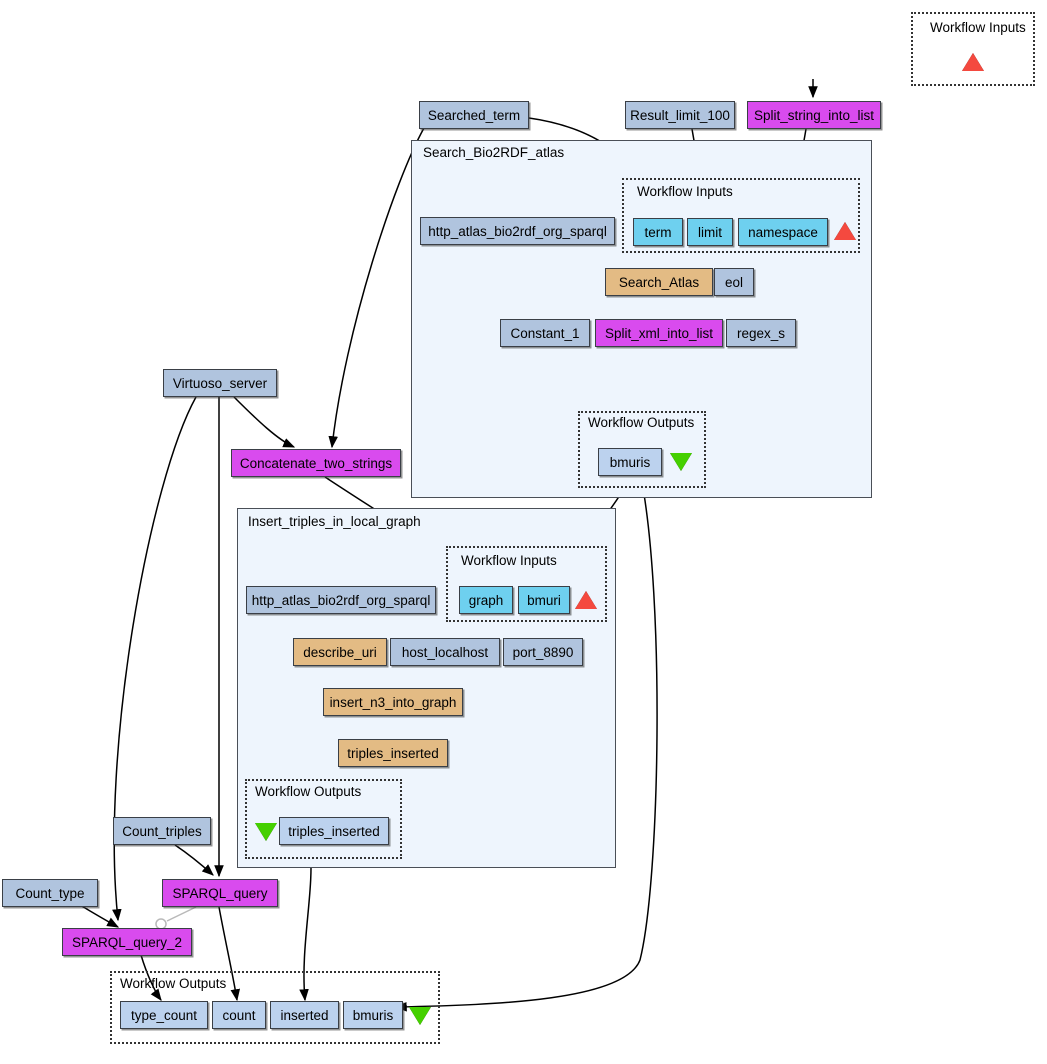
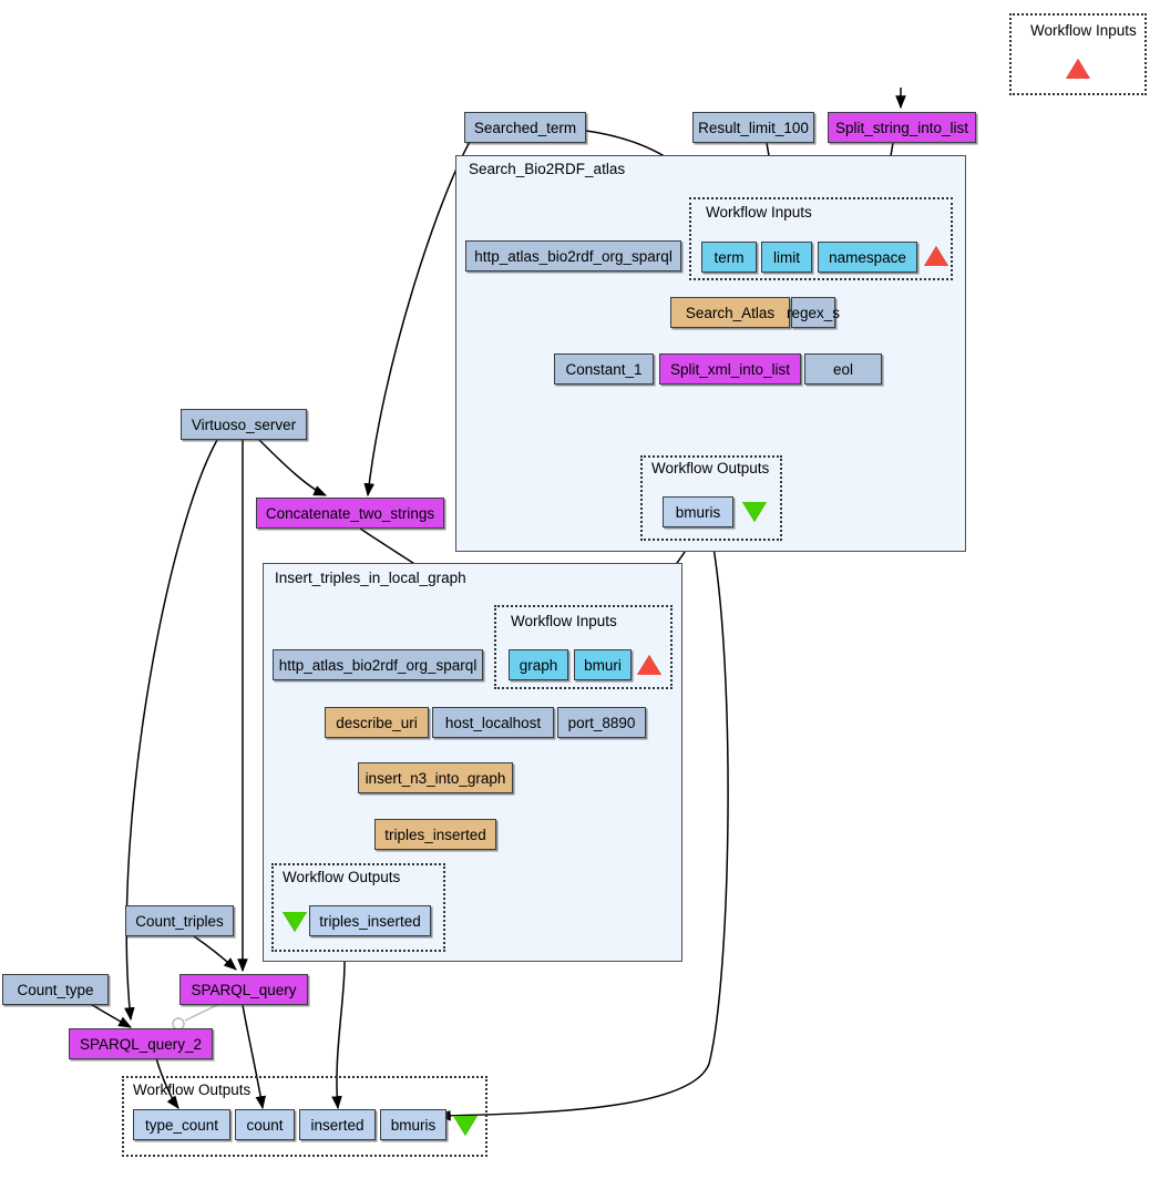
  Workflow Inputs
  Search_Bio2RDF_atlas
  Workflow Inputs
  Workflow Outputs
  Insert_triples_in_local_graph
  Workflow Inputs
  Workflow Outputs
  Workflow Outputs
  Split_string_into_list
  Result_limit_100
  Searched_term
  Virtuoso_server
  Concatenate_two_strings
  http_atlas_bio2rdf_org_sparql
  term
  limit
  namespace
  Search_Atlas
- eol
+ regex_s
  Constant_1
  Split_xml_into_list
- regex_s
+ eol
  bmuris
  http_atlas_bio2rdf_org_sparql
  graph
  bmuri
  describe_uri
  host_localhost
  port_8890
  insert_n3_into_graph
  triples_inserted
  triples_inserted
  Count_triples
  Count_type
  SPARQL_query
  SPARQL_query_2
  type_count
  count
  inserted
  bmuris
